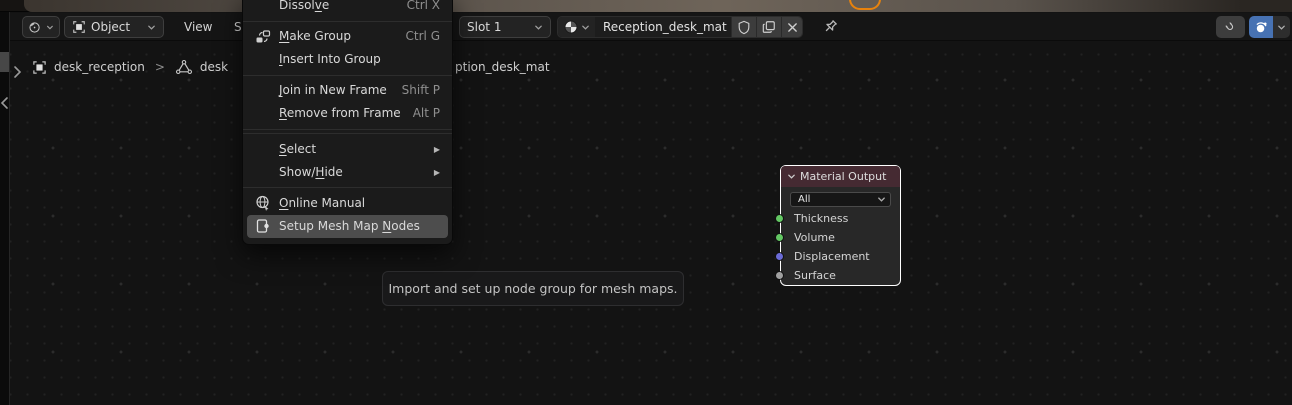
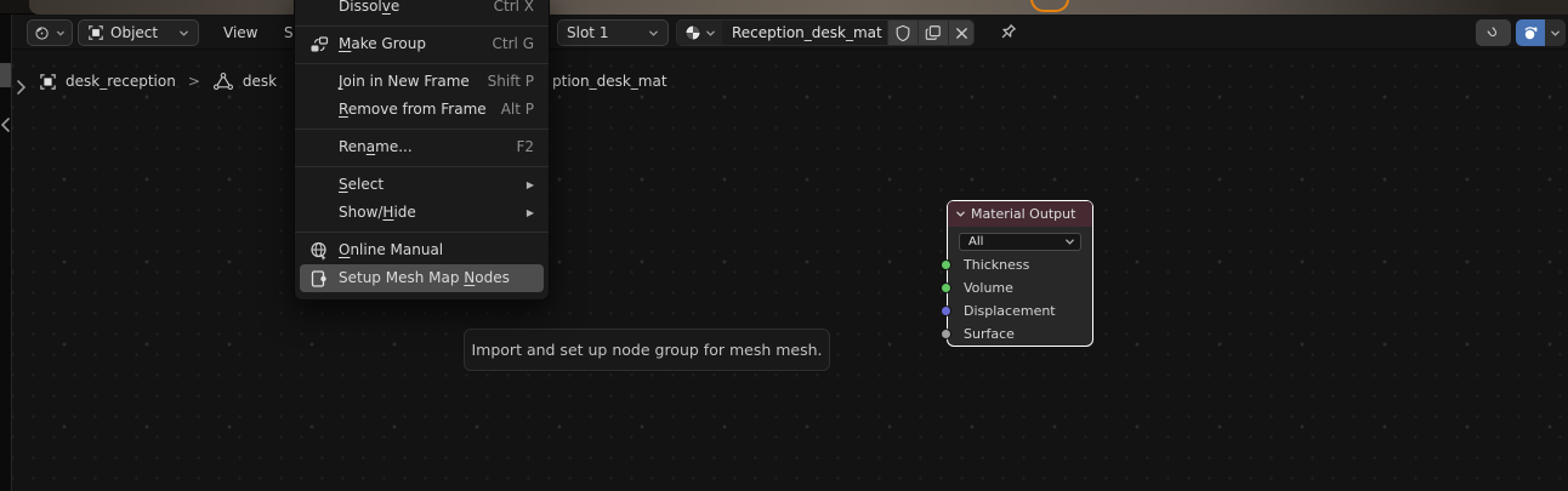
  Object
  View
  Slot 1
  Reception_desk_mat
  desk_reception
  >
  desk
  ption_desk_mat
  Material Output
  All
  Thickness
  Volume
  Displacement
  Surface
- Import and set up node group for mesh maps.
+ Import and set up node group for mesh mesh.
  Dissolve
  Ctrl X
  Make Group
  Ctrl G
- Insert Into Group
  Join in New Frame
  Shift P
  Remove from Frame
  Alt P
+ Rename...
+ F2
  Select
  ▶
  Show/Hide
  ▶
  Online Manual
  Setup Mesh Map Nodes
